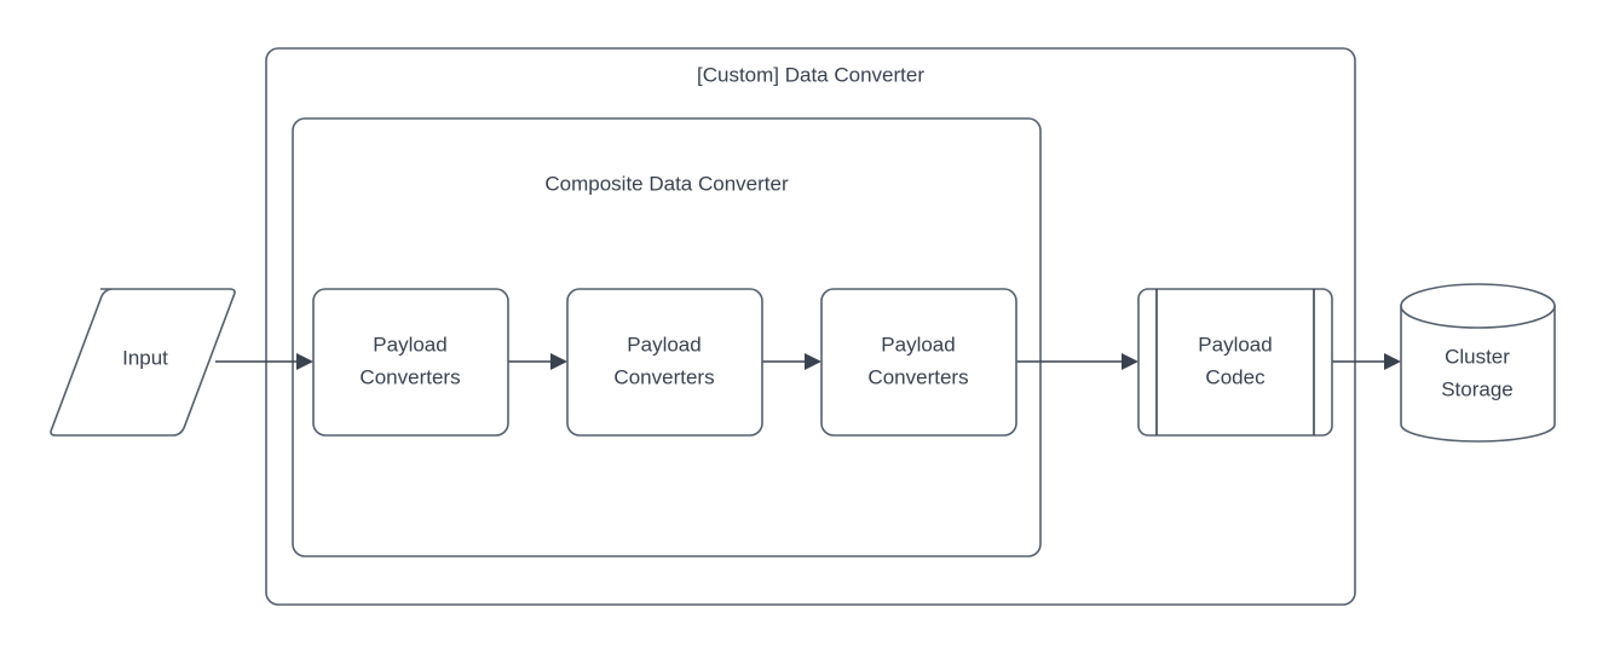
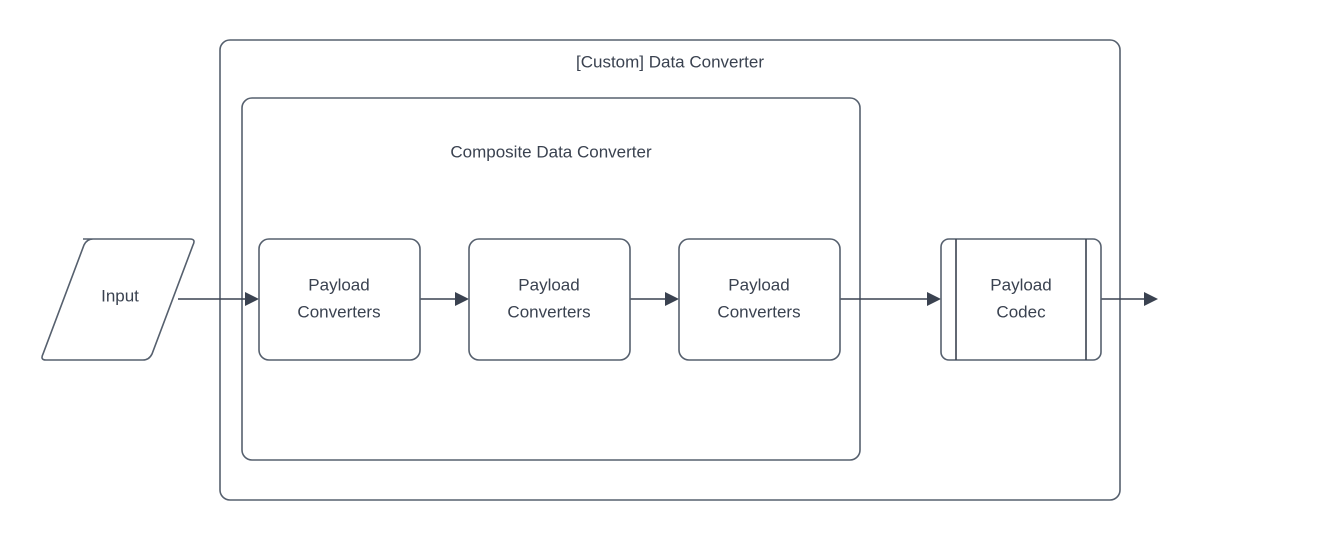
  [Custom] Data Converter
  Composite Data Converter
  Input
  Payload
  Converters
  Payload
  Converters
  Payload
  Converters
  Payload
  Codec
- Cluster
- Storage
